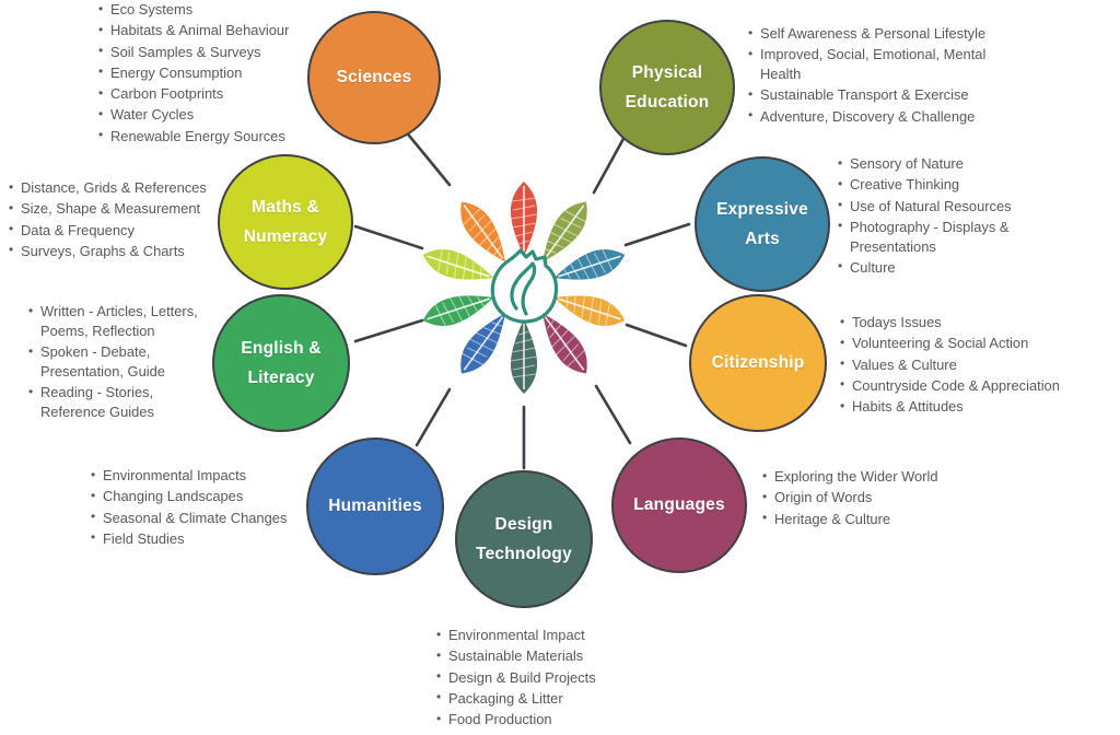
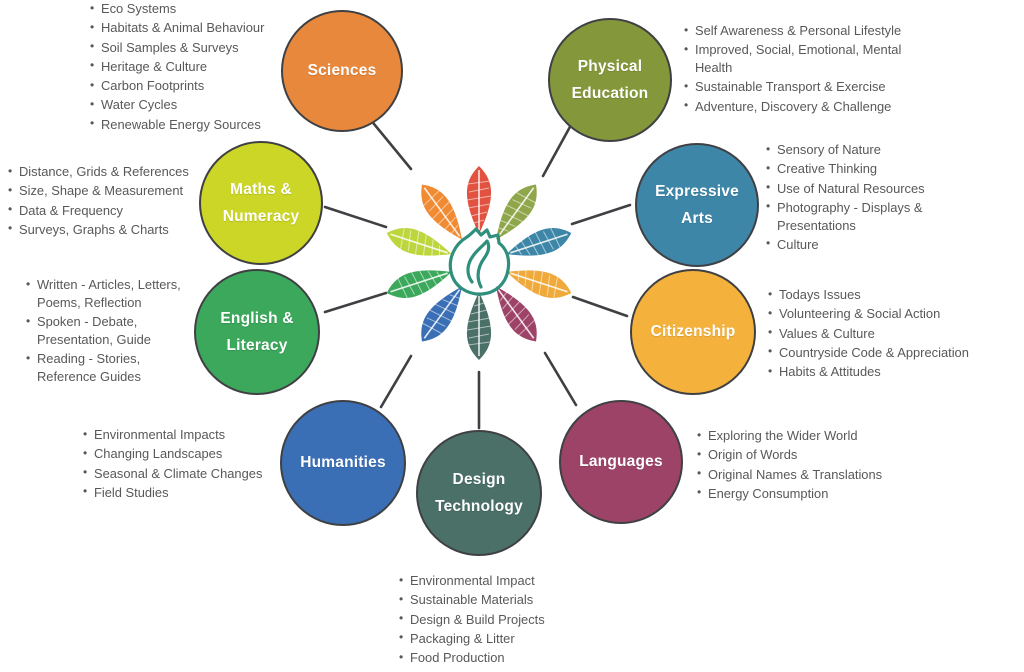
  Sciences
  Physical
  Education
  Expressive
  Arts
  Citizenship
  Languages
  Design
  Technology
  Humanities
  English &
  Literacy
  Maths &
  Numeracy
  Eco Systems
  Habitats & Animal Behaviour
  Soil Samples & Surveys
- Energy Consumption
+ Heritage & Culture
  Carbon Footprints
  Water Cycles
  Renewable Energy Sources
  Self Awareness & Personal Lifestyle
  Improved, Social, Emotional, Mental
  Health
  Sustainable Transport & Exercise
  Adventure, Discovery & Challenge
  Sensory of Nature
  Creative Thinking
  Use of Natural Resources
  Photography - Displays &
  Presentations
  Culture
  Todays Issues
  Volunteering & Social Action
  Values & Culture
  Countryside Code & Appreciation
  Habits & Attitudes
  Exploring the Wider World
  Origin of Words
+ Original Names & Translations
- Heritage & Culture
+ Energy Consumption
  Environmental Impact
  Sustainable Materials
  Design & Build Projects
  Packaging & Litter
  Food Production
  Environmental Impacts
  Changing Landscapes
  Seasonal & Climate Changes
  Field Studies
  Written - Articles, Letters,
  Poems, Reflection
  Spoken - Debate,
  Presentation, Guide
  Reading - Stories,
  Reference Guides
  Distance, Grids & References
  Size, Shape & Measurement
  Data & Frequency
  Surveys, Graphs & Charts
